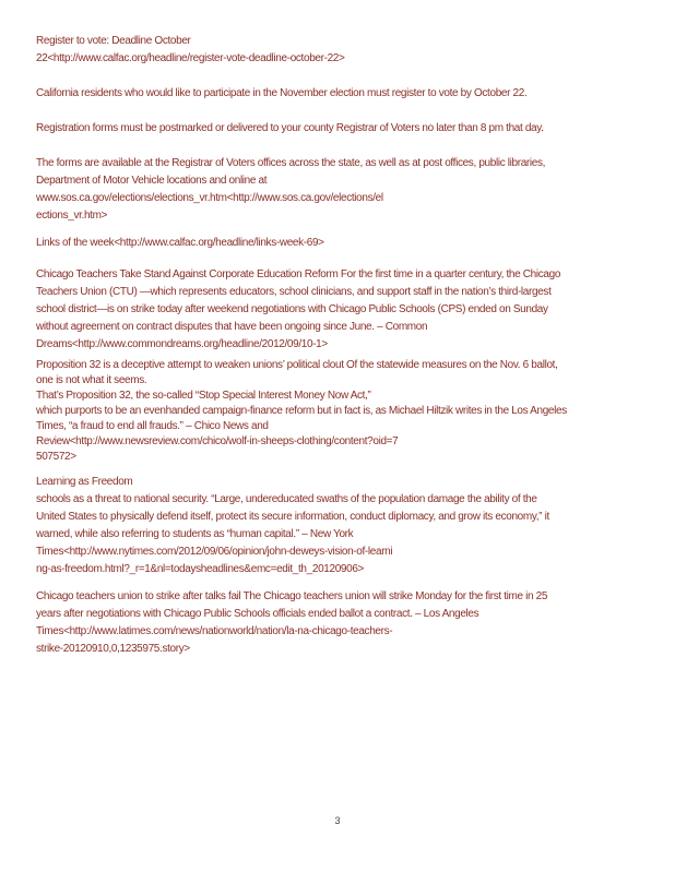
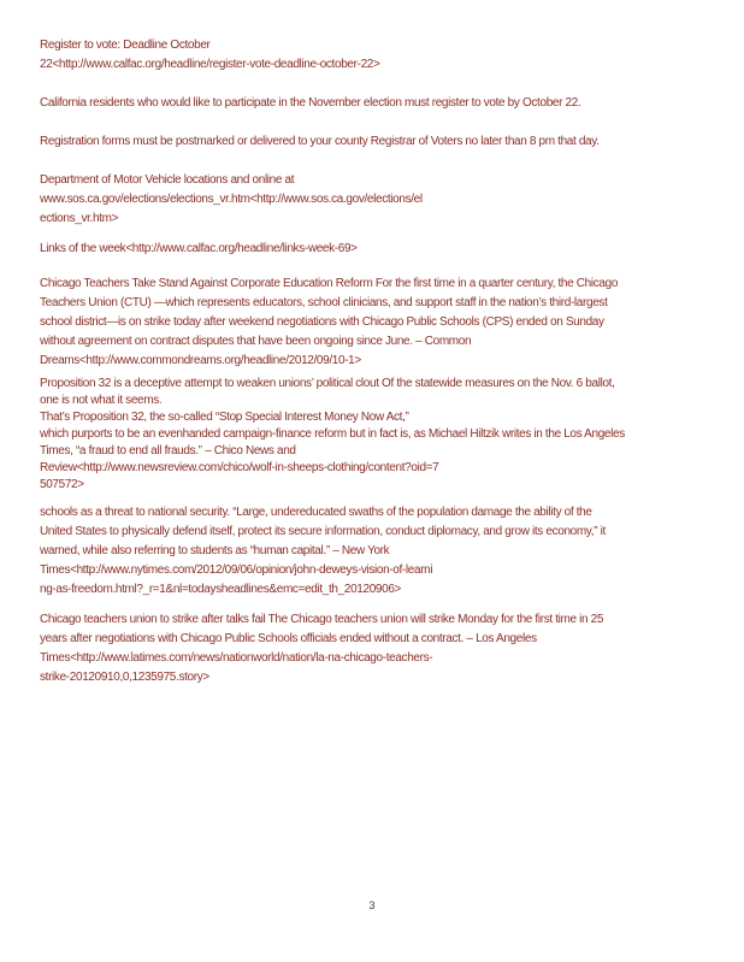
  Register to vote: Deadline October
  22<http://www.calfac.org/headline/register-vote-deadline-october-22>
  California residents who would like to participate in the November election must register to vote by October 22.
  Registration forms must be postmarked or delivered to your county Registrar of Voters no later than 8 pm that day.
- The forms are available at the Registrar of Voters offices across the state, as well as at post offices, public libraries,
  Department of Motor Vehicle locations and online at
  www.sos.ca.gov/elections/elections_vr.htm<http://www.sos.ca.gov/elections/el
  ections_vr.htm>
  Links of the week<http://www.calfac.org/headline/links-week-69>
  Chicago Teachers Take Stand Against Corporate Education Reform For the first time in a quarter century, the Chicago
  Teachers Union (CTU) —which represents educators, school clinicians, and support staff in the nation’s third-largest
  school district—is on strike today after weekend negotiations with Chicago Public Schools (CPS) ended on Sunday
  without agreement on contract disputes that have been ongoing since June. – Common
  Dreams<http://www.commondreams.org/headline/2012/09/10-1>
  Proposition 32 is a deceptive attempt to weaken unions’ political clout Of the statewide measures on the Nov. 6 ballot,
  one is not what it seems.
  That’s Proposition 32, the so-called “Stop Special Interest Money Now Act,”
  which purports to be an evenhanded campaign-finance reform but in fact is, as Michael Hiltzik writes in the Los Angeles
  Times, “a fraud to end all frauds.” – Chico News and
  Review<http://www.newsreview.com/chico/wolf-in-sheeps-clothing/content?oid=7
  507572>
- Learning as Freedom
  schools as a threat to national security. “Large, undereducated swaths of the population damage the ability of the
  United States to physically defend itself, protect its secure information, conduct diplomacy, and grow its economy,” it
  warned, while also referring to students as “human capital.” – New York
  Times<http://www.nytimes.com/2012/09/06/opinion/john-deweys-vision-of-learni
  ng-as-freedom.html?_r=1&nl=todaysheadlines&emc=edit_th_20120906>
  Chicago teachers union to strike after talks fail The Chicago teachers union will strike Monday for the first time in 25
- years after negotiations with Chicago Public Schools officials ended ballot a contract. – Los Angeles
+ years after negotiations with Chicago Public Schools officials ended without a contract. – Los Angeles
  Times<http://www.latimes.com/news/nationworld/nation/la-na-chicago-teachers-
  strike-20120910,0,1235975.story>
  3
